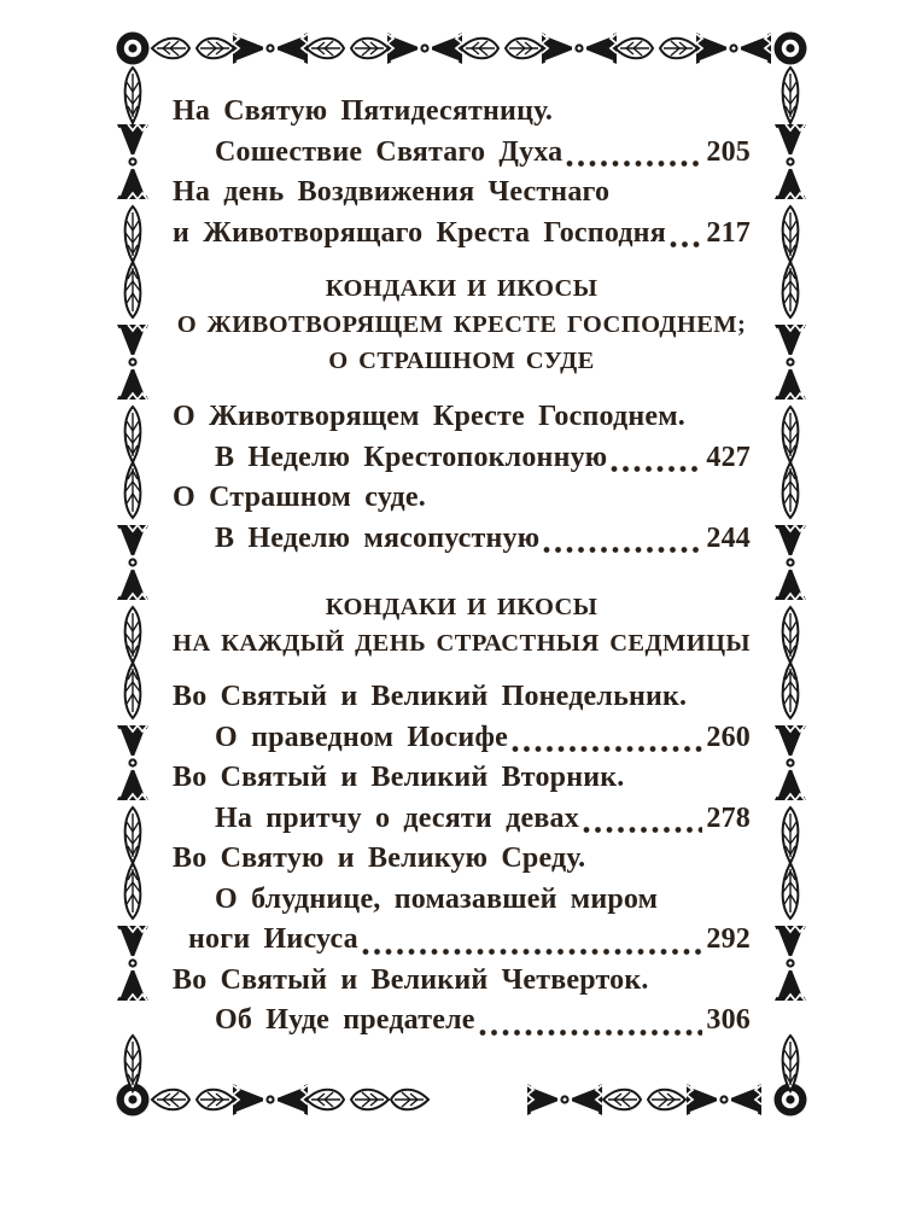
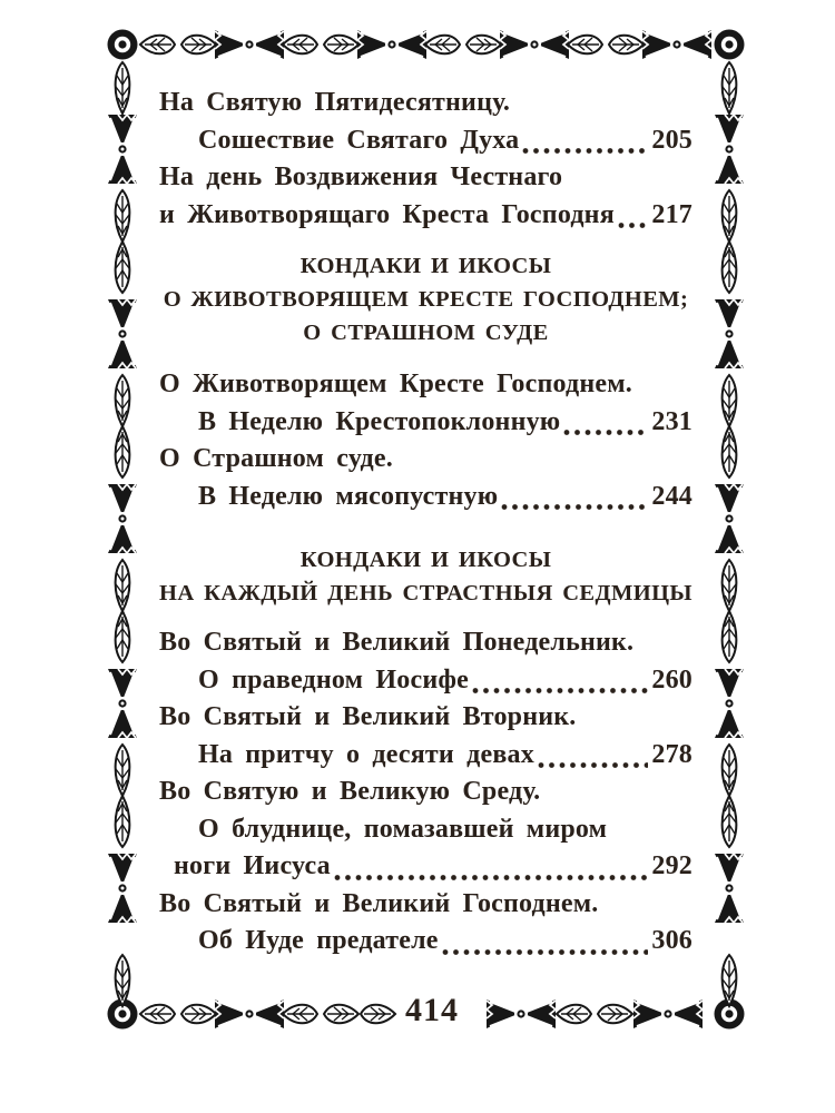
  На Святую Пятидесятницу.
  Сошествие Святаго Духа
  205
  На день Воздвижения Честнаго
  и Животворящаго Креста Господня
  217
  КОНДАКИ И ИКОСЫ
  О ЖИВОТВОРЯЩЕМ КРЕСТЕ ГОСПОДНЕМ;
  О СТРАШНОМ СУДЕ
  О Животворящем Кресте Господнем.
  В Неделю Крестопоклонную
- 427
+ 231
  О Страшном суде.
  В Неделю мясопустную
  244
  КОНДАКИ И ИКОСЫ
  НА КАЖДЫЙ ДЕНЬ СТРАСТНЫЯ СЕДМИЦЫ
  Во Святый и Великий Понедельник.
  О праведном Иосифе
  260
  Во Святый и Великий Вторник.
  На притчу о десяти девах
  278
  Во Святую и Великую Среду.
  О блуднице, помазавшей миром
  ноги Иисуса
  292
- Во Святый и Великий Четверток.
+ Во Святый и Великий Господнем.
  Об Иуде предателе
  306
+ 414
